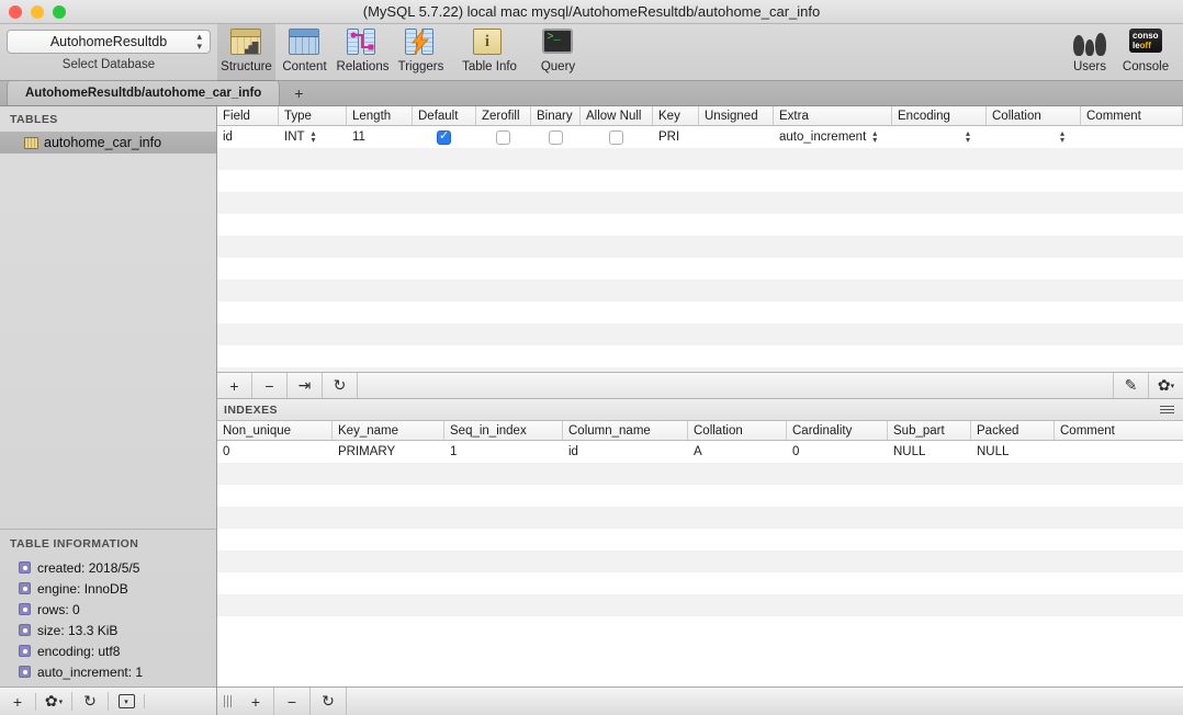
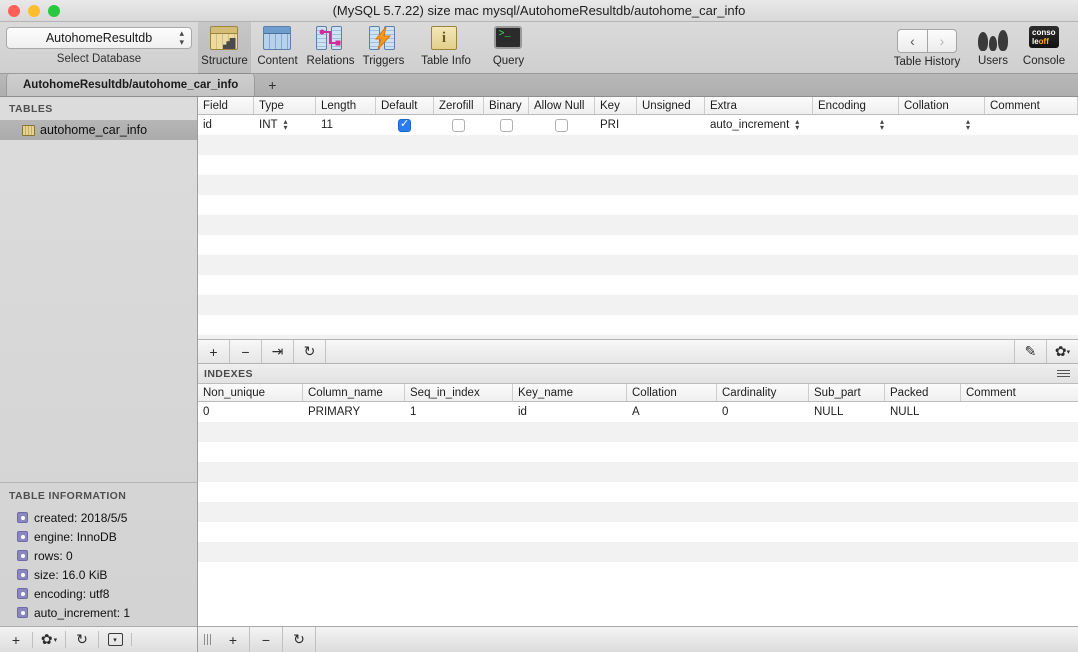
- (MySQL 5.7.22) local mac mysql/AutohomeResultdb/autohome_car_info
+ (MySQL 5.7.22) size mac mysql/AutohomeResultdb/autohome_car_info
  AutohomeResultdb
  ▴
  ▾
  Select Database
  Structure
  Content
  Relations
  Triggers
  i
  Table Info
  Query
+ ‹
+ ›
+ Table History
  Users
  conso
  leoff
  Console
  AutohomeResultdb/autohome_car_info
  +
  TABLES
  autohome_car_info
  TABLE INFORMATION
  created: 2018/5/5
  engine: InnoDB
  rows: 0
- size: 13.3 KiB
+ size: 16.0 KiB
  encoding: utf8
  auto_increment: 1
  +
  ✿
  ↻
  Field
  Type
  Length
  Default
  Zerofill
  Binary
  Allow Null
  Key
  Unsigned
  Extra
  Encoding
  Collation
  Comment
  id
  INT
  ▴
  ▾
  11
  PRI
  auto_increment
  ▴
  ▾
  ▴
  ▾
  ▴
  ▾
  +
  −
  ⇥
  ↻
  ✎
  ✿
  INDEXES
  Non_unique
- Key_name
+ Column_name
  Seq_in_index
- Column_name
+ Key_name
  Collation
  Cardinality
  Sub_part
  Packed
  Comment
  0
  PRIMARY
  1
  id
  A
  0
  NULL
  NULL
  +
  −
  ↻
